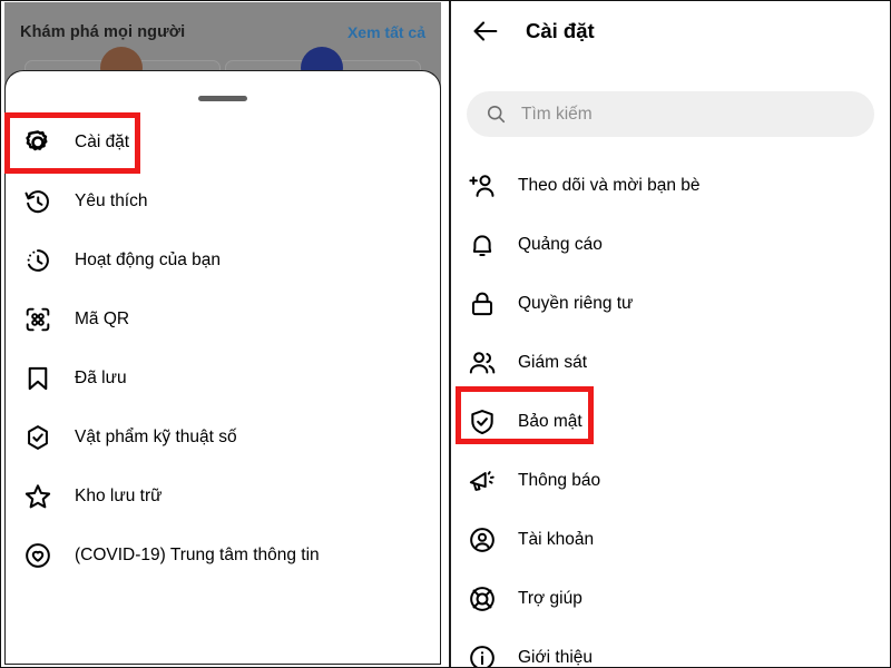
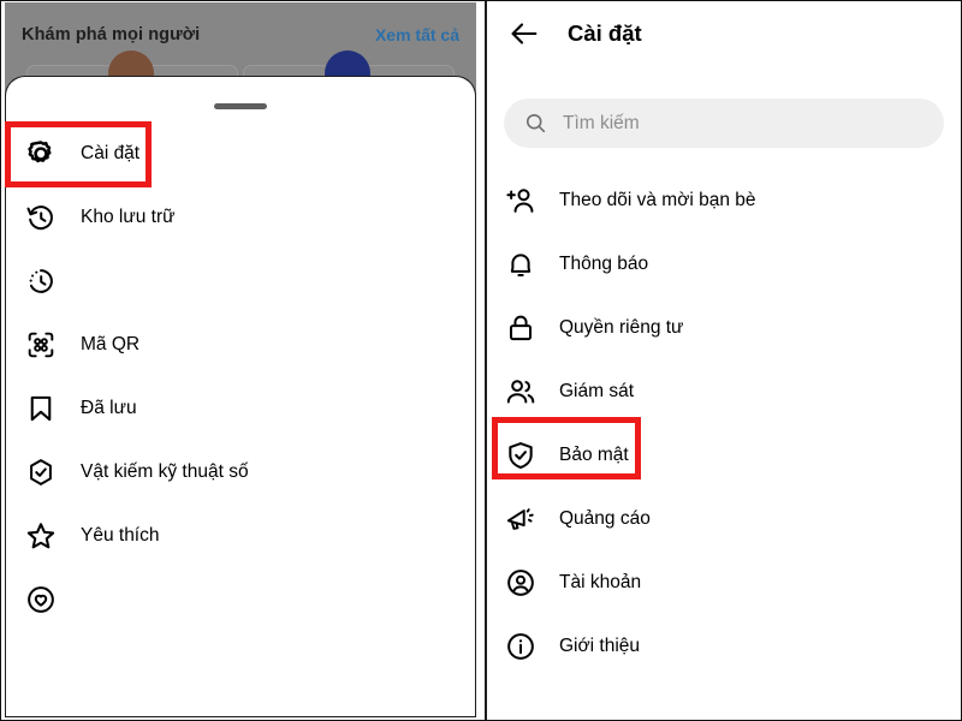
  Khám phá mọi người
  Xem tất cả
  Cài đặt
- Yêu thích
+ Kho lưu trữ
- Hoạt động của bạn
  Mã QR
  Đã lưu
- Vật phẩm kỹ thuật số
+ Vật kiếm kỹ thuật số
- Kho lưu trữ
+ Yêu thích
- (COVID-19) Trung tâm thông tin
  Cài đặt
  Tìm kiếm
  Theo dõi và mời bạn bè
- Quảng cáo
+ Thông báo
  Quyền riêng tư
  Giám sát
  Bảo mật
- Thông báo
+ Quảng cáo
  Tài khoản
- Trợ giúp
  Giới thiệu
